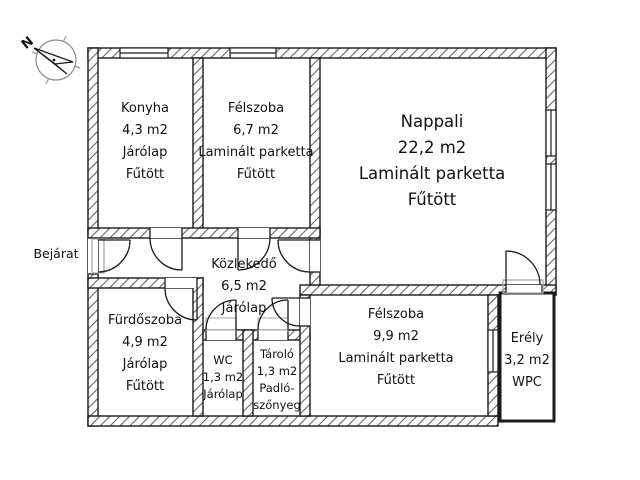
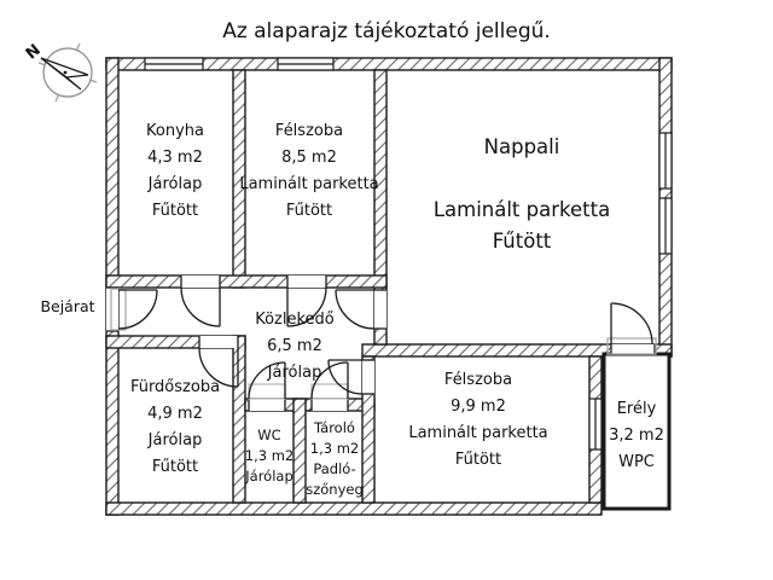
+ Az alaparajz tájékoztató jellegű.
  Bejárat
  Konyha
  4,3 m2
  Járólap
  Fűtött
  Félszoba
- 6,7 m2
+ 8,5 m2
  Laminált parketta
  Fűtött
  Nappali
- 22,2 m2
  Laminált parketta
  Fűtött
  Közlekedő
  6,5 m2
  Járólap
  Fürdőszoba
  4,9 m2
  Járólap
  Fűtött
  WC
  1,3 m2
  Járólap
  Tároló
  1,3 m2
  Padló-
  szőnyeg
  Félszoba
  9,9 m2
  Laminált parketta
  Fűtött
  Erély
  3,2 m2
  WPC
